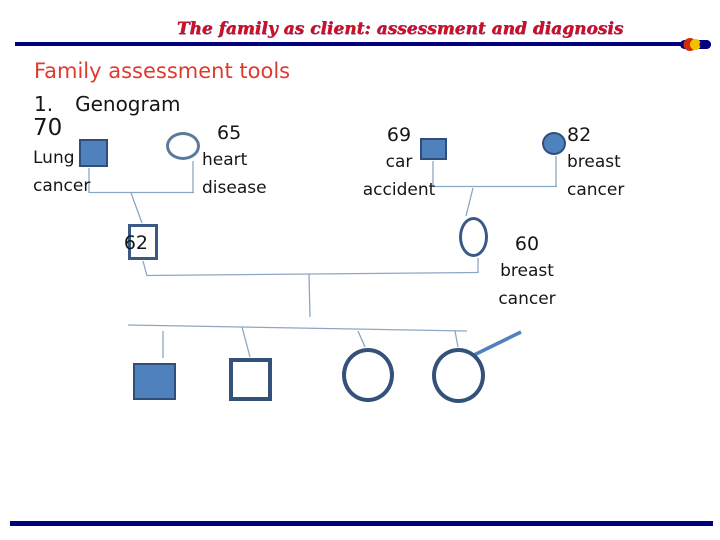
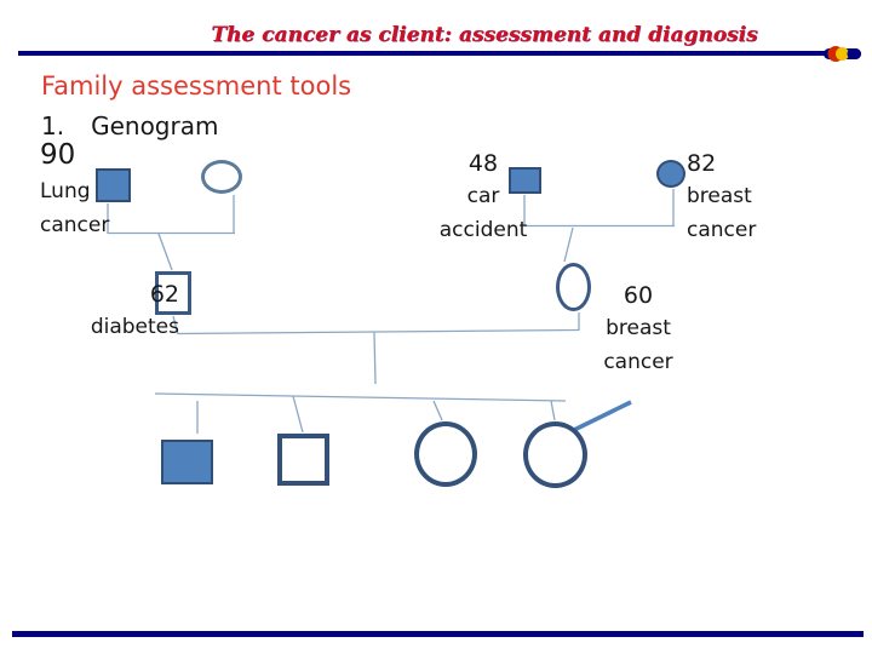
- The family as client: assessment and diagnosis
+ The cancer as client: assessment and diagnosis
  Family assessment tools
  1.
  Genogram
- 70
+ 90
  Lung cancer
- 65
- heart disease
- 69
+ 48
  car accident
  82
  breast cancer
  62
+ diabetes
  60
  breast cancer
